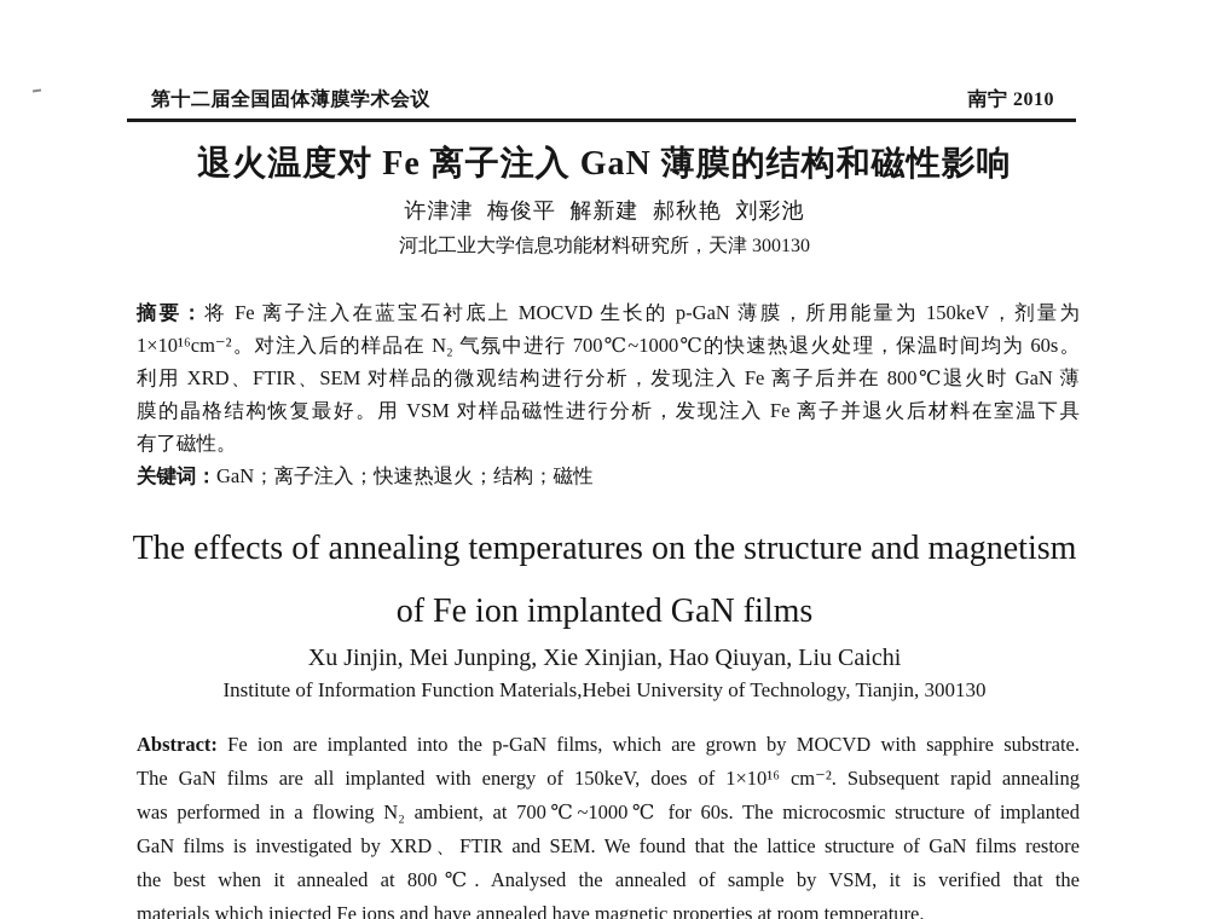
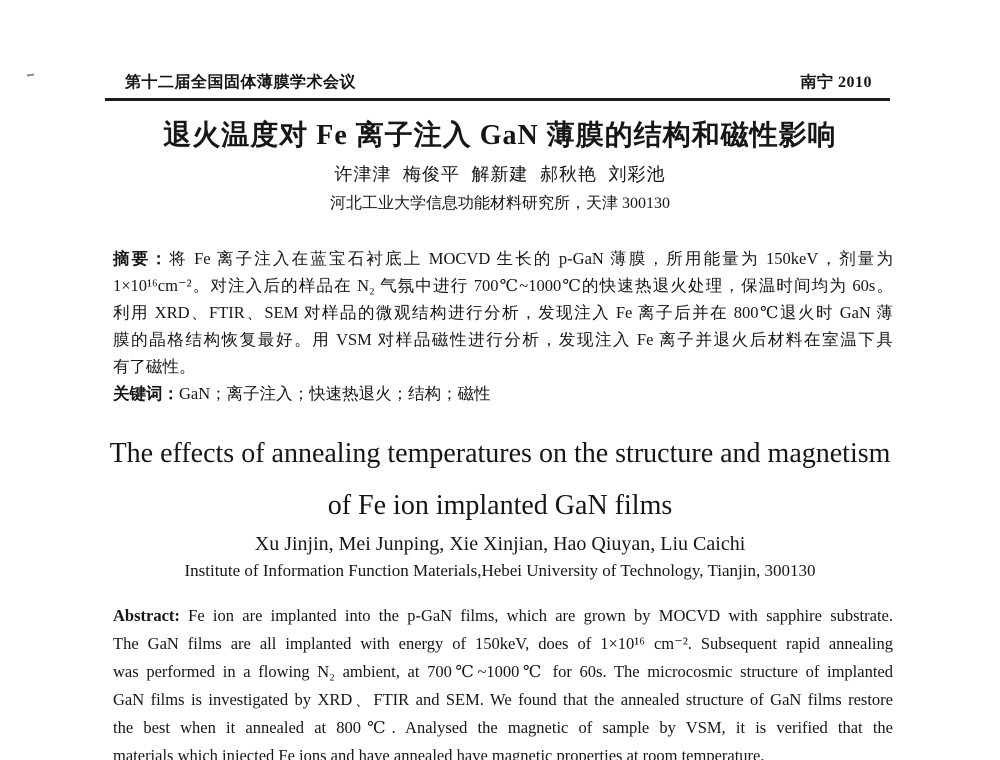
  第十二届全国固体薄膜学术会议
  南宁 2010
  退火温度对 Fe 离子注入 GaN 薄膜的结构和磁性影响
  许津津 梅俊平 解新建 郝秋艳 刘彩池
  河北工业大学信息功能材料研究所，天津 300130
  摘要：将 Fe 离子注入在蓝宝石衬底上 MOCVD 生长的 p-GaN 薄膜，所用能量为 150keV，剂量为
  1×10¹⁶cm⁻²。对注入后的样品在 N₂ 气氛中进行 700℃~1000℃的快速热退火处理，保温时间均为 60s。
  利用 XRD、FTIR、SEM 对样品的微观结构进行分析，发现注入 Fe 离子后并在 800℃退火时 GaN 薄
  膜的晶格结构恢复最好。用 VSM 对样品磁性进行分析，发现注入 Fe 离子并退火后材料在室温下具
  有了磁性。
  关键词：GaN；离子注入；快速热退火；结构；磁性
  The effects of annealing temperatures on the structure and magnetism
  of Fe ion implanted GaN films
  Xu Jinjin, Mei Junping, Xie Xinjian, Hao Qiuyan, Liu Caichi
  Institute of Information Function Materials,Hebei University of Technology, Tianjin, 300130
  Abstract: Fe ion are implanted into the p-GaN films, which are grown by MOCVD with sapphire substrate.
  The GaN films are all implanted with energy of 150keV, does of 1×10¹⁶ cm⁻². Subsequent rapid annealing
  was performed in a flowing N₂ ambient, at 700℃~1000℃ for 60s. The microcosmic structure of implanted
- GaN films is investigated by XRD、FTIR and SEM. We found that the lattice structure of GaN films restore
+ GaN films is investigated by XRD、FTIR and SEM. We found that the annealed structure of GaN films restore
- the best when it annealed at 800℃. Analysed the annealed of sample by VSM, it is verified that the
+ the best when it annealed at 800℃. Analysed the magnetic of sample by VSM, it is verified that the
  materials which injected Fe ions and have annealed have magnetic properties at room temperature.
